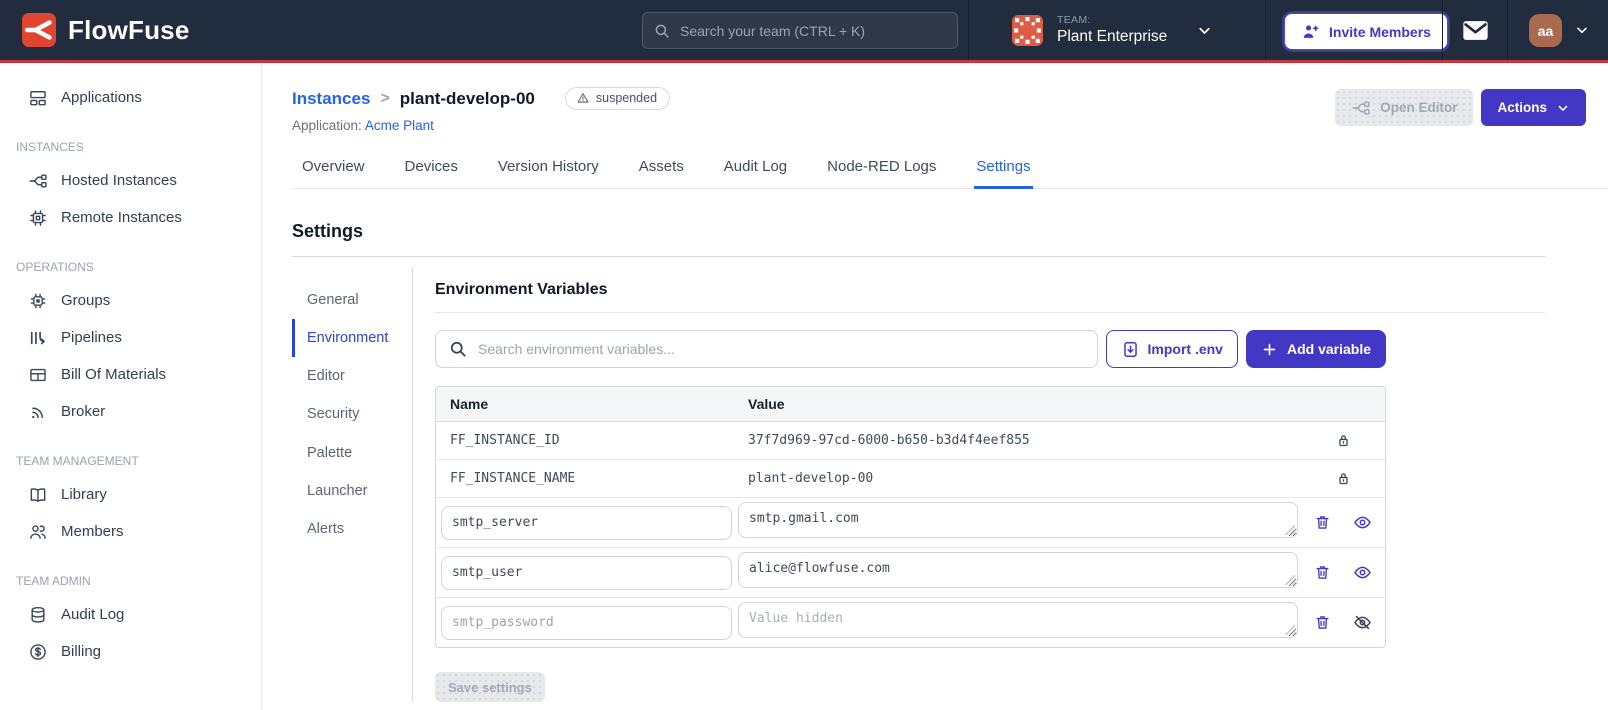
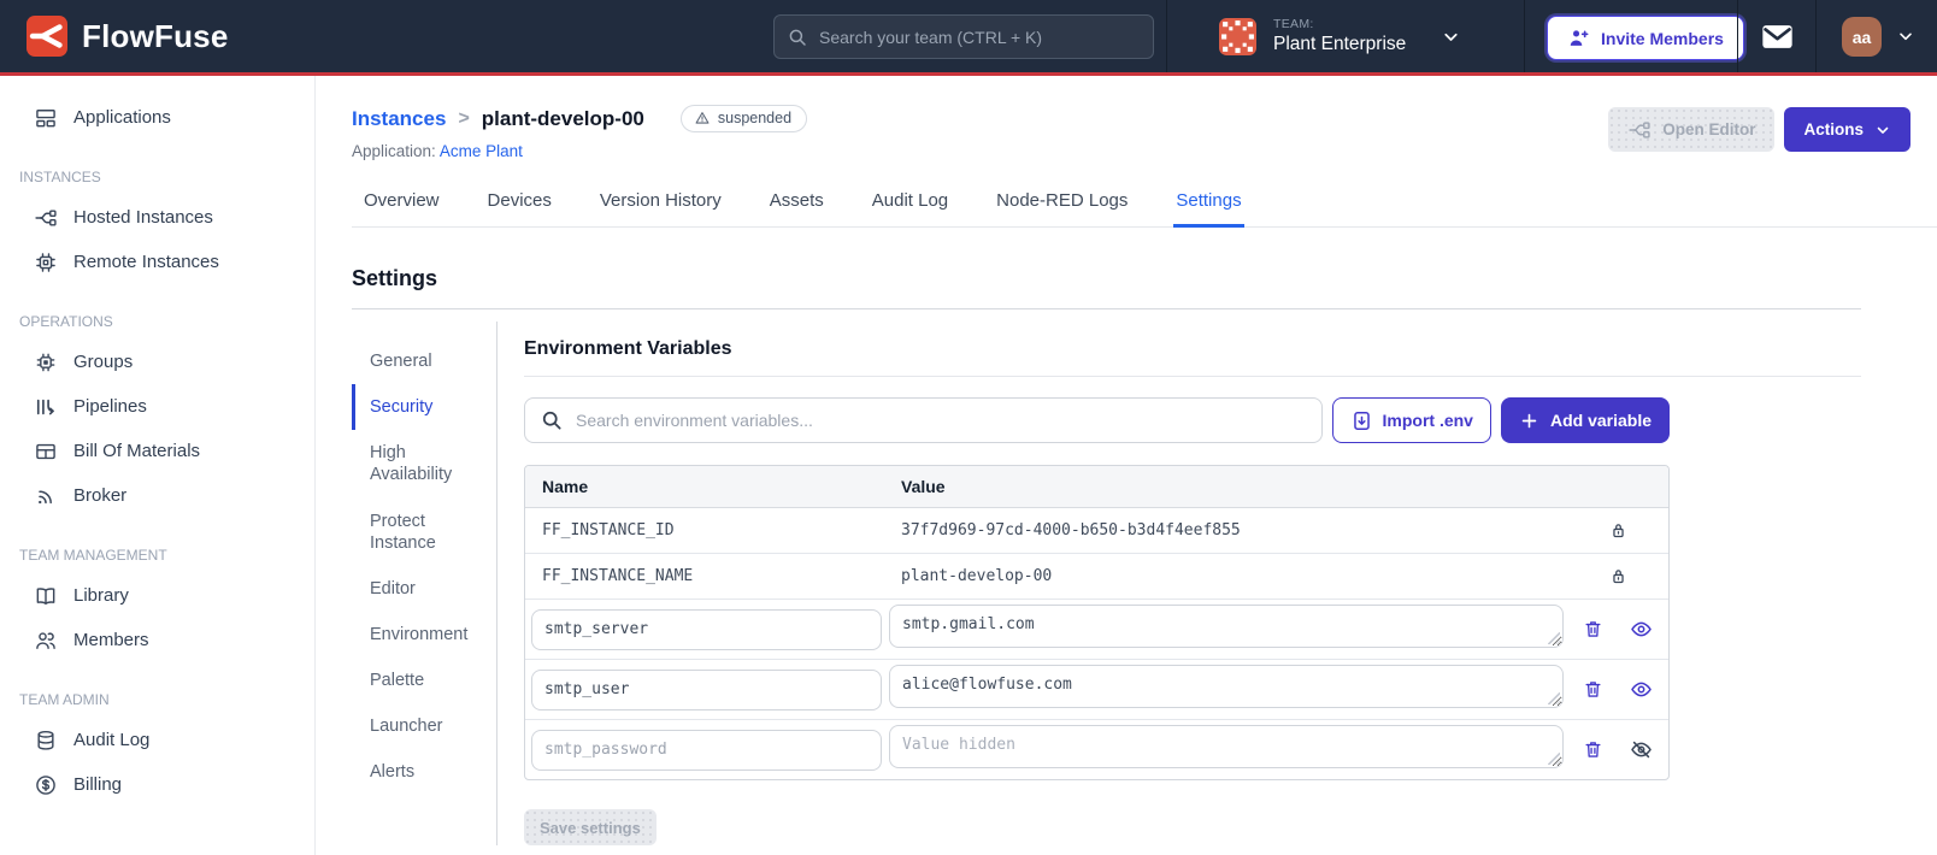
  FlowFuse
  Search your team (CTRL + K)
  TEAM:
  Plant Enterprise
  Invite Members
  aa
  Applications
  INSTANCES
  Hosted Instances
  Remote Instances
  OPERATIONS
  Groups
  Pipelines
  Bill Of Materials
  Broker
  TEAM MANAGEMENT
  Library
  Members
  TEAM ADMIN
  Audit Log
  Billing
  Open Editor
  Actions
  Instances
  >
  plant-develop-00
  suspended
  Application: Acme Plant
  Overview
  Devices
  Version History
  Assets
  Audit Log
  Node-RED Logs
  Settings
  Settings
  General
- Environment
+ Security
+ High Availability
+ Protect Instance
  Editor
- Security
+ Environment
  Palette
  Launcher
  Alerts
  Environment Variables
  Search environment variables...
  Import .env
  Add variable
  Name
  Value
  FF_INSTANCE_ID
- 37f7d969-97cd-6000-b650-b3d4f4eef855
+ 37f7d969-97cd-4000-b650-b3d4f4eef855
  FF_INSTANCE_NAME
  plant-develop-00
  smtp_server
  smtp.gmail.com
  smtp_user
  alice@flowfuse.com
  smtp_password
  Value hidden
  Save settings
